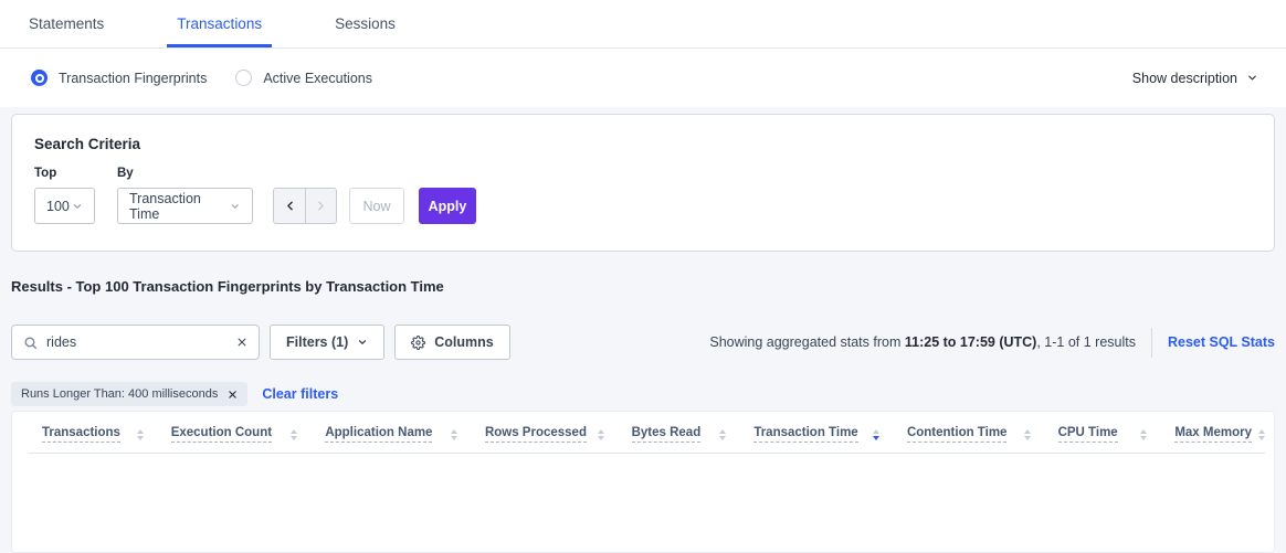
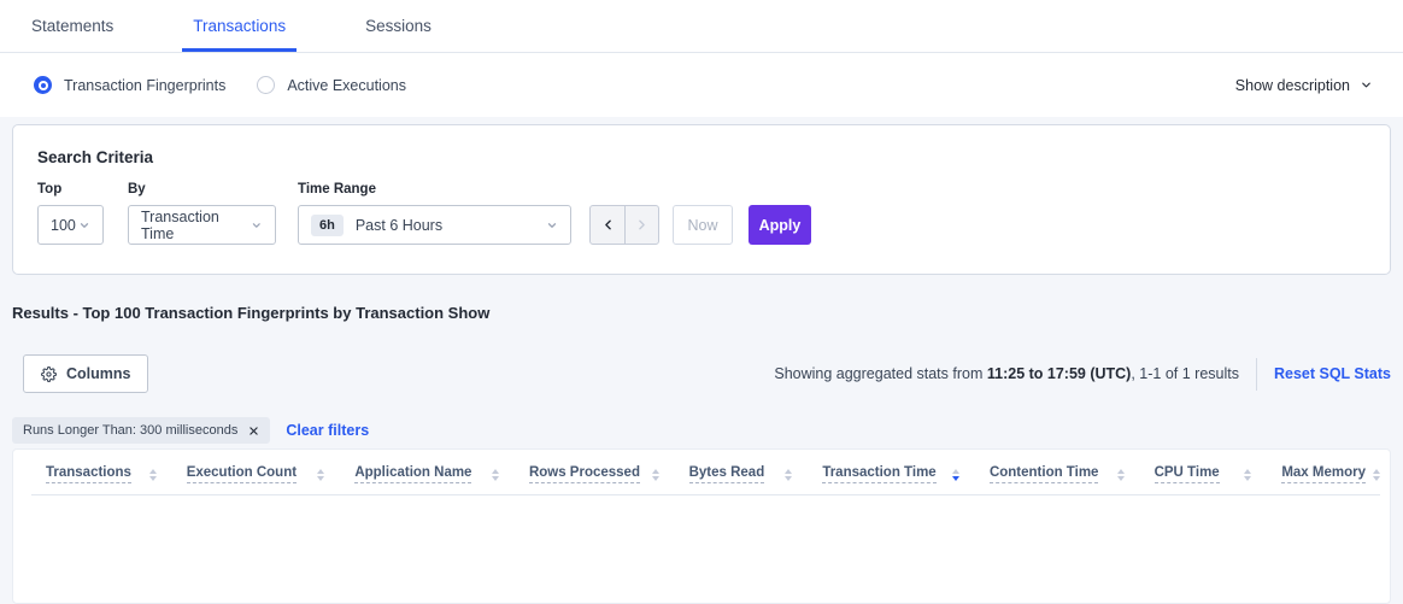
  Statements
  Transactions
  Sessions
  Transaction Fingerprints
  Active Executions
  Show description
  Search Criteria
  Top
  100
  By
  Transaction Time
+ Time Range
+ 6h
+ Past 6 Hours
  Now
  Apply
- Results - Top 100 Transaction Fingerprints by Transaction Time
+ Results - Top 100 Transaction Fingerprints by Transaction Show
- rides
- Filters (1)
  Columns
  Showing aggregated stats from 11:25 to 17:59 (UTC), 1-1 of 1 results
  Reset SQL Stats
- Runs Longer Than: 400 milliseconds
+ Runs Longer Than: 300 milliseconds
  Clear filters
  Transactions
  Execution Count
  Application Name
  Rows Processed
  Bytes Read
  Transaction Time
  Contention Time
  CPU Time
  Max Memory
